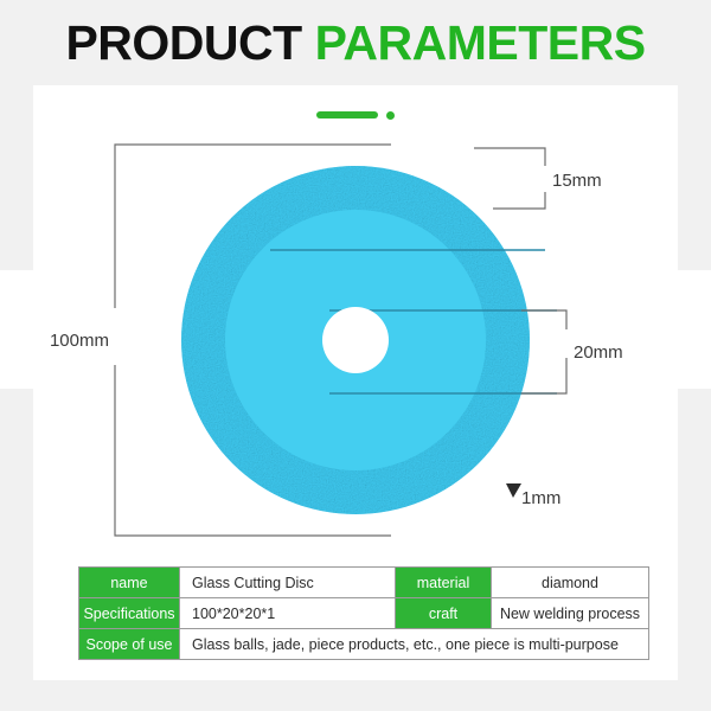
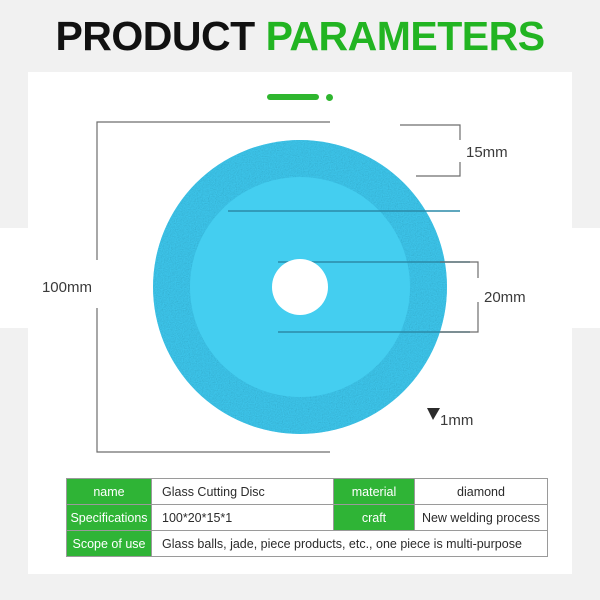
  PRODUCT PARAMETERS
  100mm
  15mm
  20mm
  1mm
  name	Glass Cutting Disc	material	diamond
- Specifications	100*20*20*1	craft	New welding process
+ Specifications	100*20*15*1	craft	New welding process
  Scope of use	Glass balls, jade, piece products, etc., one piece is multi-purpose
